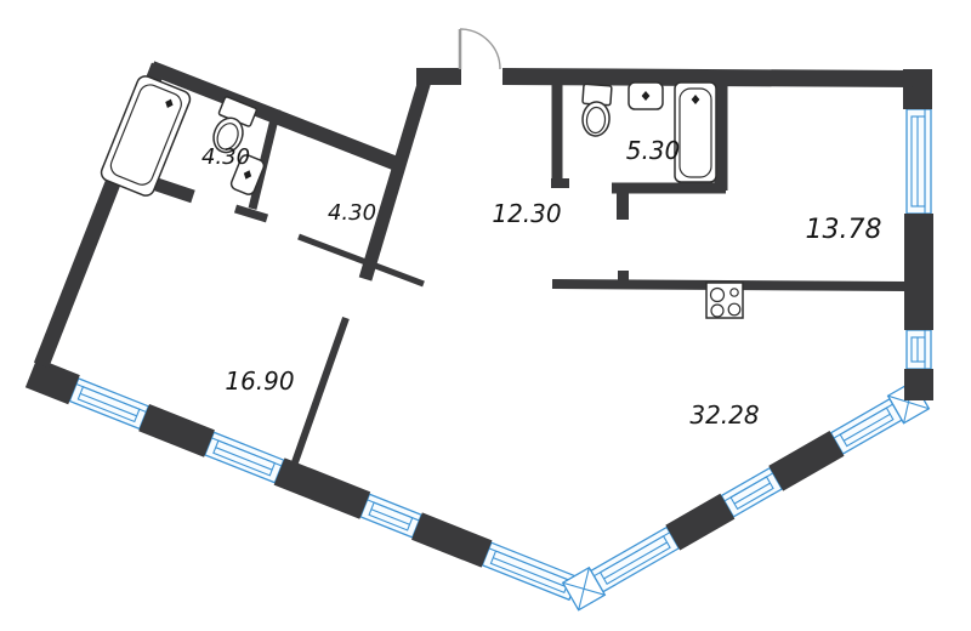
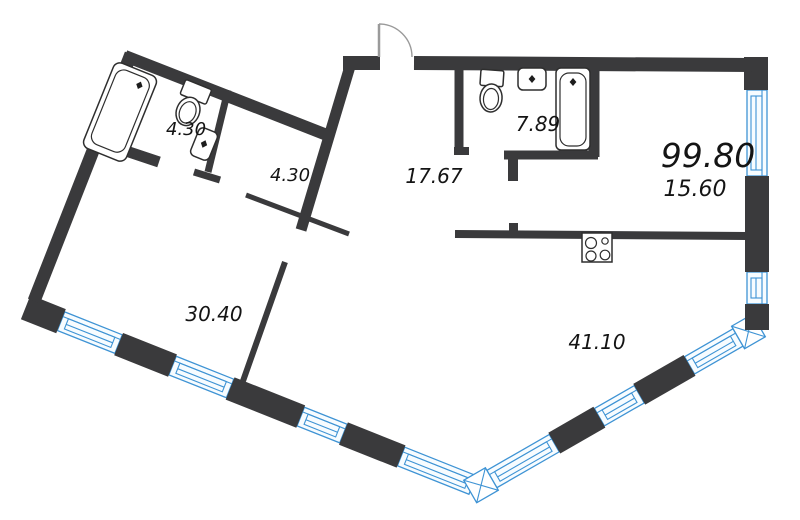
  4.30
  4.30
- 5.30
+ 7.89
- 12.30
+ 17.67
+ 99.80
- 13.78
+ 15.60
- 16.90
+ 30.40
- 32.28
+ 41.10
